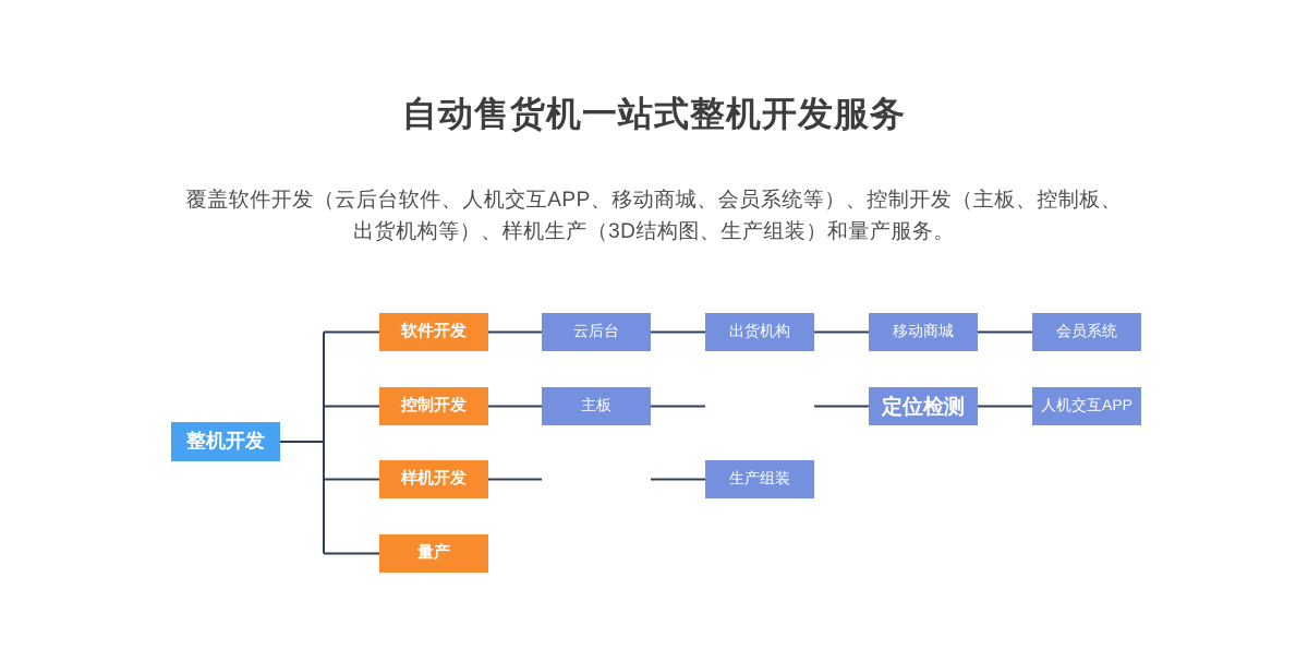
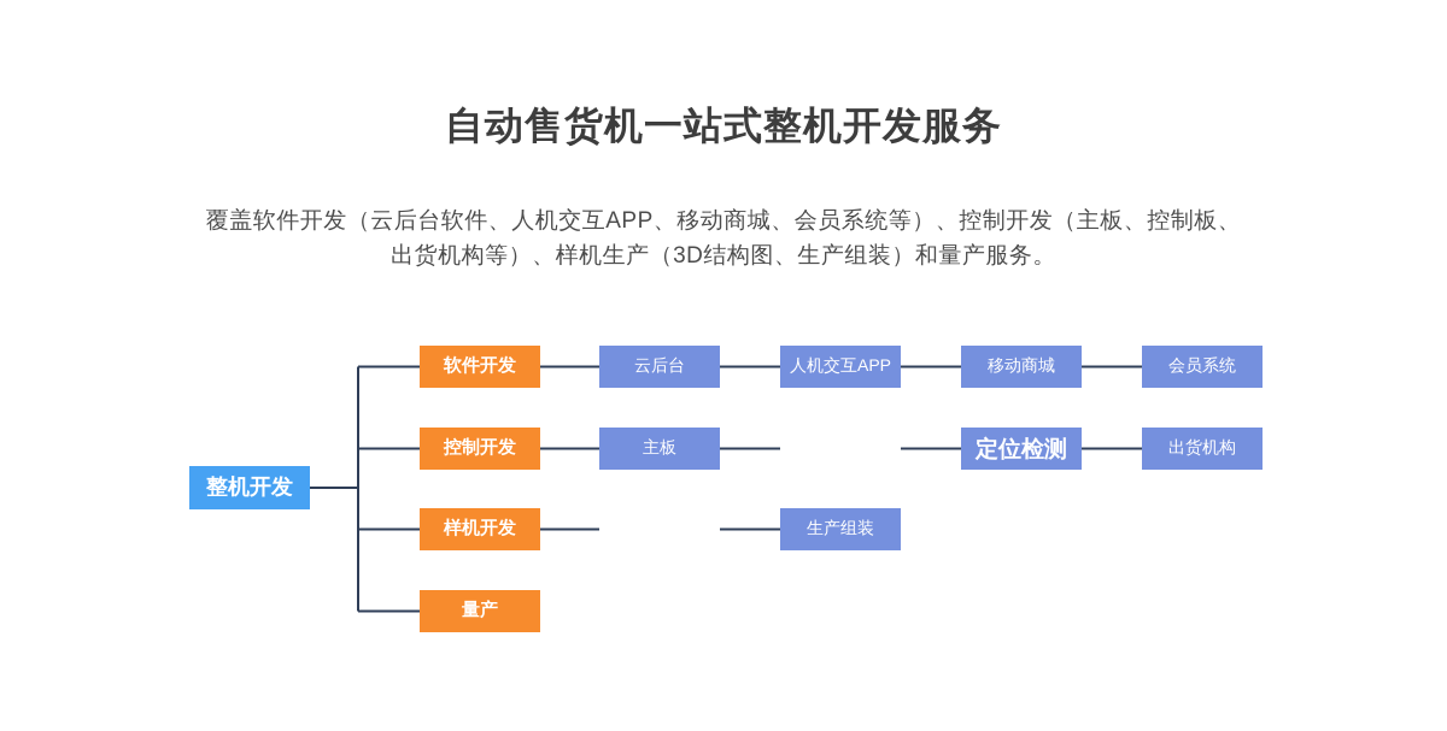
  自动售货机一站式整机开发服务
  覆盖软件开发（云后台软件、人机交互APP、移动商城、会员系统等）、控制开发（主板、控制板、
  出货机构等）、样机生产（3D结构图、生产组装）和量产服务。
  整机开发
  软件开发
  云后台
- 出货机构
+ 人机交互APP
  移动商城
  会员系统
  控制开发
  主板
  定位检测
- 人机交互APP
+ 出货机构
  样机开发
  生产组装
  量产
